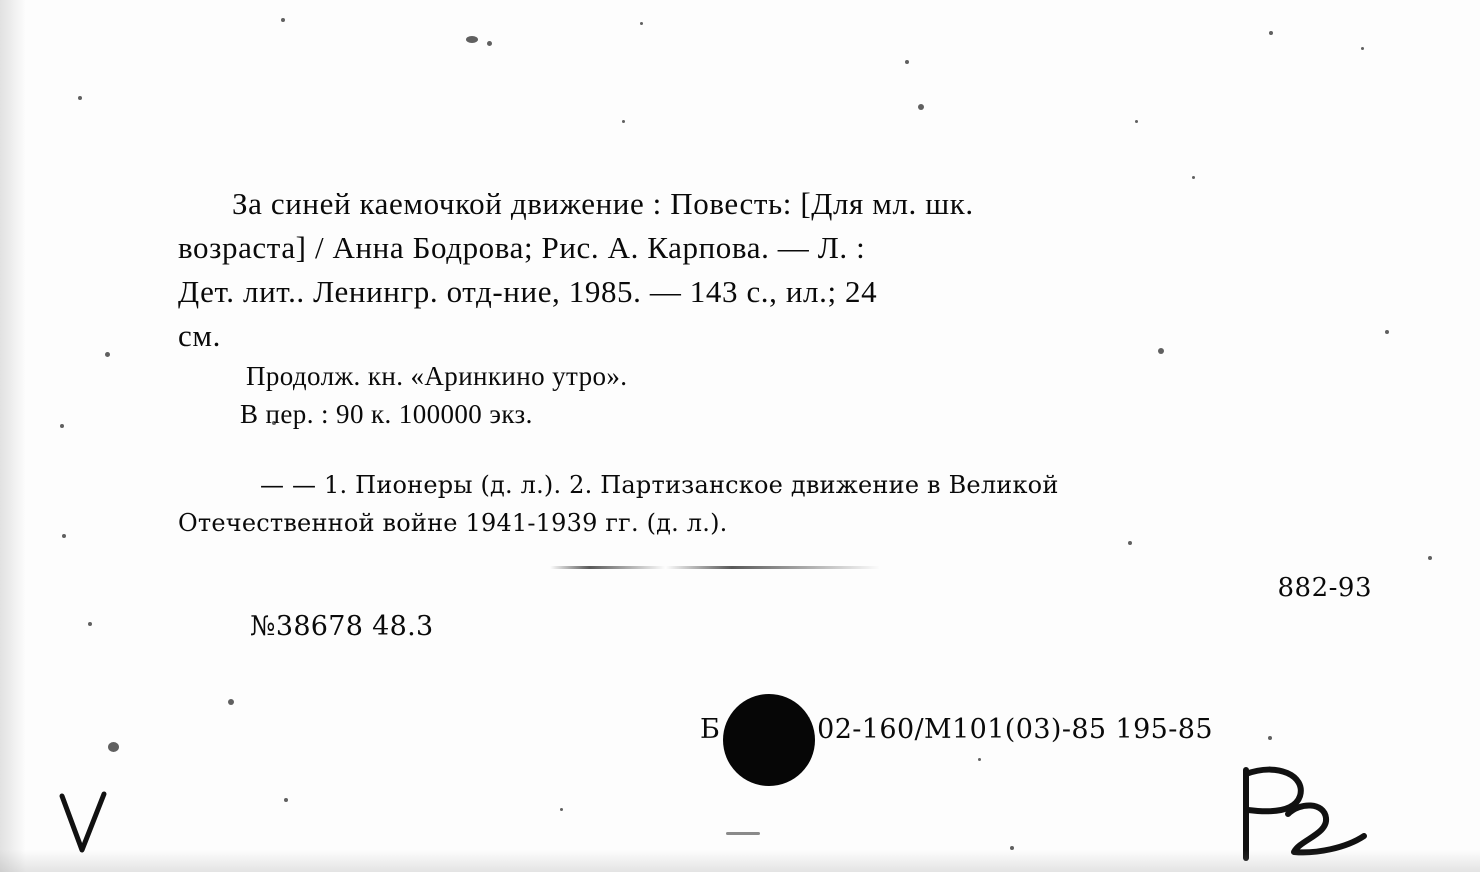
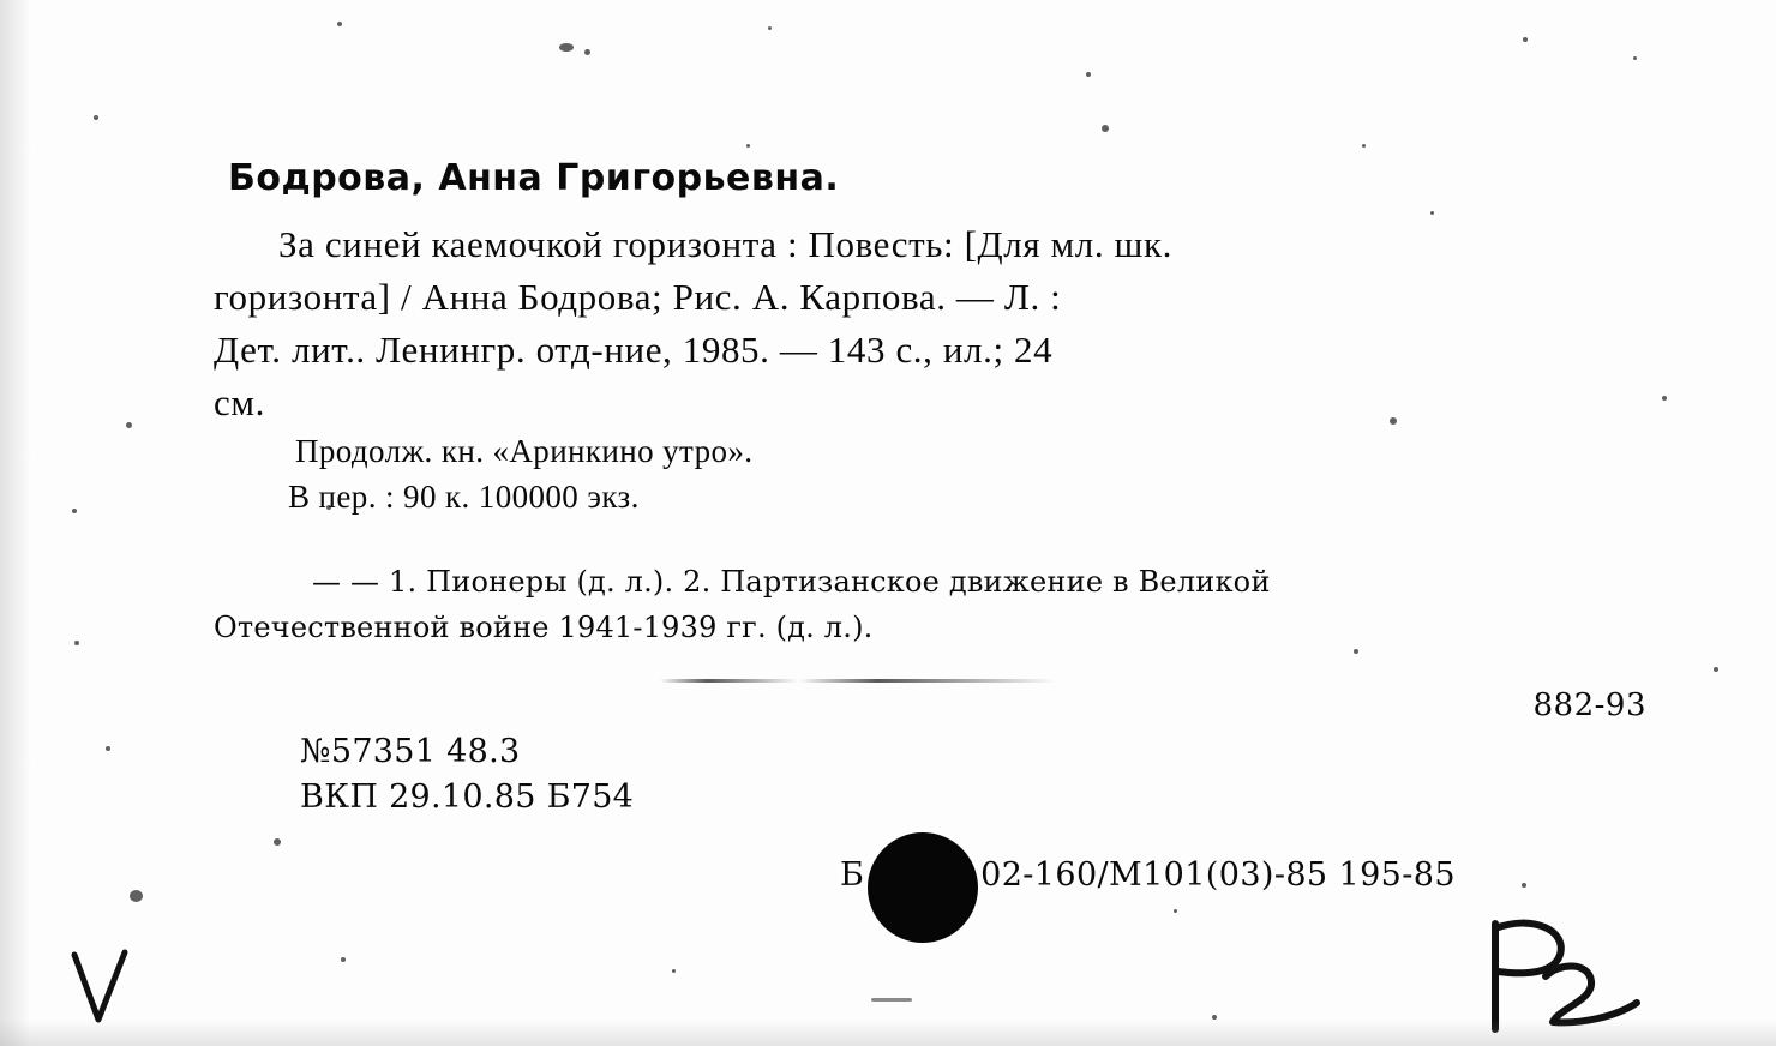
+ Бодрова, Анна Григорьевна.
- За синей каемочкой движение : Повесть: [Для мл. шк.
+ За синей каемочкой горизонта : Повесть: [Для мл. шк.
- возраста] / Анна Бодрова; Рис. А. Карпова. — Л. :
+ горизонта] / Анна Бодрова; Рис. А. Карпова. — Л. :
  Дет. лит.. Ленингр. отд-ние, 1985. — 143 с., ил.; 24
  см.
  Продолж. кн. «Аринкино утро».
  В пер. : 90 к. 100000 экз.
  — — 1. Пионеры (д. л.). 2. Партизанское движение в Великой
  Отечественной войне 1941-1939 гг. (д. л.).
  882-93
- №38678 48.3
+ №57351 48.3
+ ВКП 29.10.85 Б754
  Б02-160/М101(03)-85 195-85
